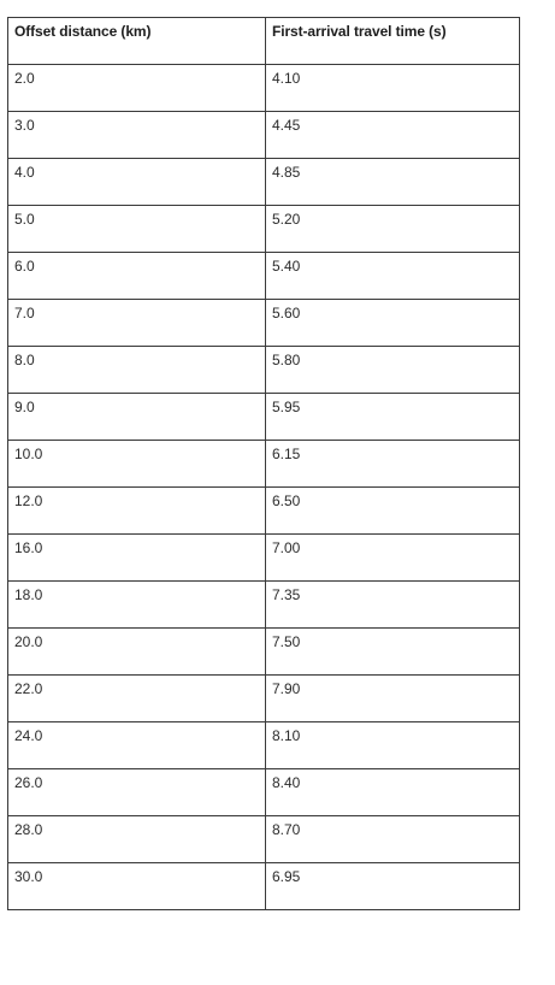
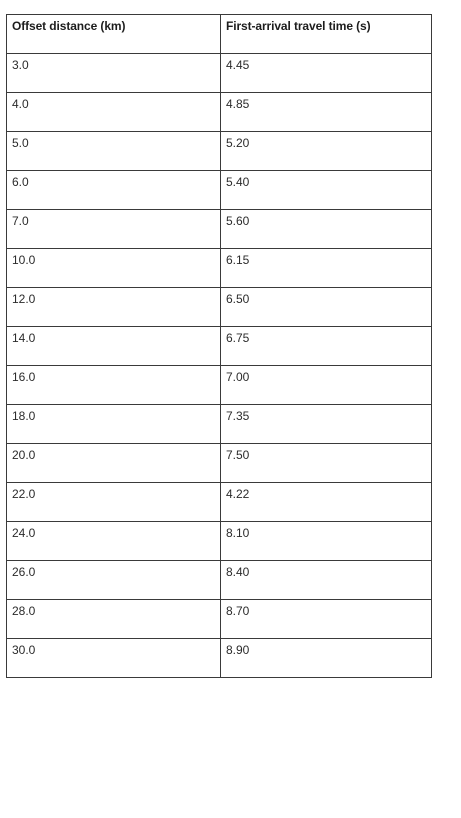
  Offset distance (km)	First-arrival travel time (s)
- 2.0	4.10
  3.0	4.45
  4.0	4.85
  5.0	5.20
  6.0	5.40
  7.0	5.60
- 8.0	5.80
- 9.0	5.95
  10.0	6.15
  12.0	6.50
+ 14.0	6.75
  16.0	7.00
  18.0	7.35
  20.0	7.50
- 22.0	7.90
+ 22.0	4.22
  24.0	8.10
  26.0	8.40
  28.0	8.70
- 30.0	6.95
+ 30.0	8.90
